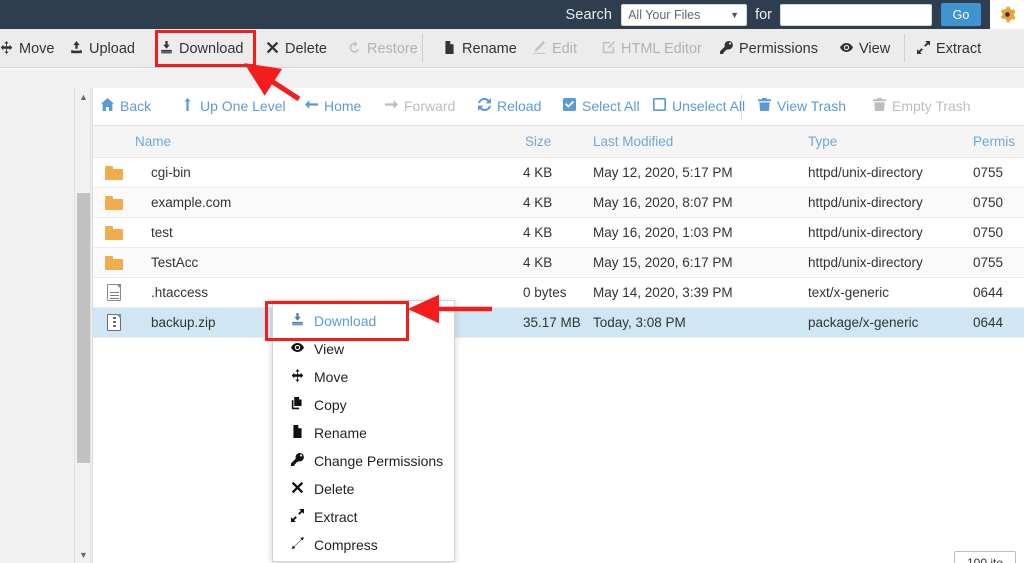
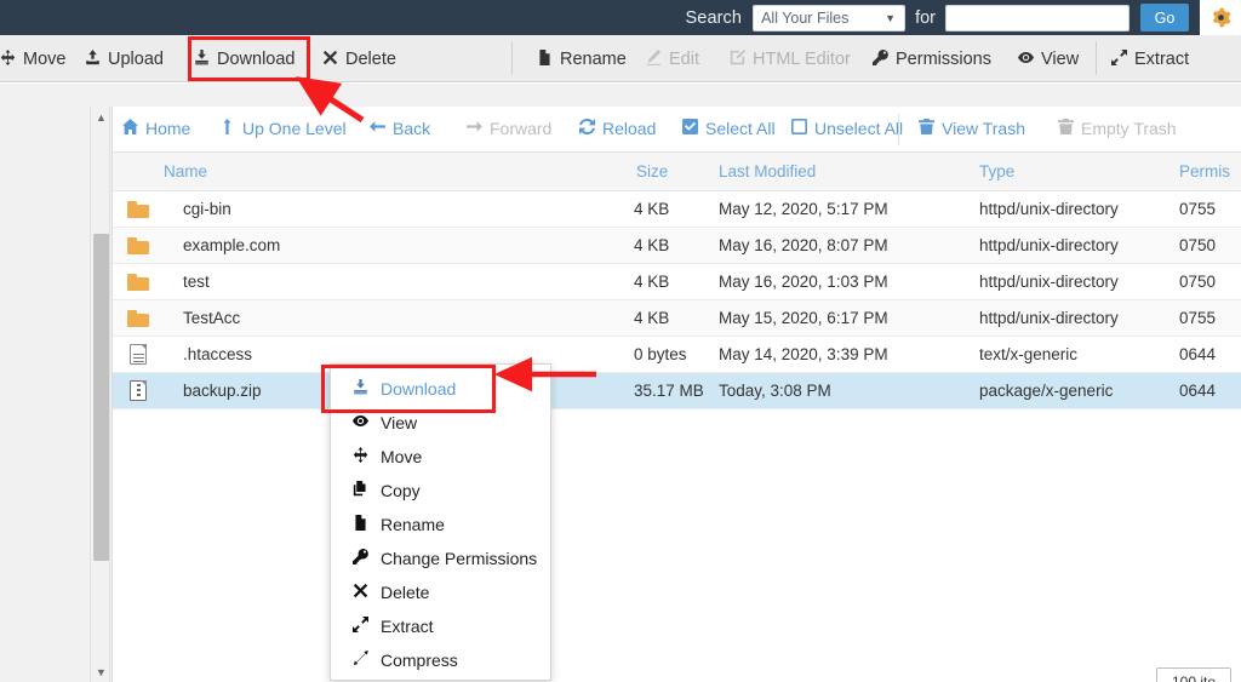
  Search
  All Your Files
  ▼
  for
  Go
  ▲
  ▼
- Back
+ Home
  Up One Level
- Home
+ Back
  Forward
  Reload
  Select All
  Unselect Al
  View Trash
  Empty Trash
  Name
  Size
  Last Modified
  Type
  Permis
  cgi-bin
  4 KB
  May 12, 2020, 5:17 PM
  httpd/unix-directory
  0755
  example.com
  4 KB
  May 16, 2020, 8:07 PM
  httpd/unix-directory
  0750
  test
  4 KB
  May 16, 2020, 1:03 PM
  httpd/unix-directory
  0750
  TestAcc
  4 KB
  May 15, 2020, 6:17 PM
  httpd/unix-directory
  0755
  .htaccess
  0 bytes
  May 14, 2020, 3:39 PM
  text/x-generic
  0644
  backup.zip
  35.17 MB
  Today, 3:08 PM
  package/x-generic
  0644
  Download
  View
  Move
  Copy
  Rename
  Change Permissions
  Delete
  Extract
  Compress
  Move
  Upload
  Download
  Delete
- Restore
  Rename
  Edit
  HTML Editor
  Permissions
  View
  Extract
